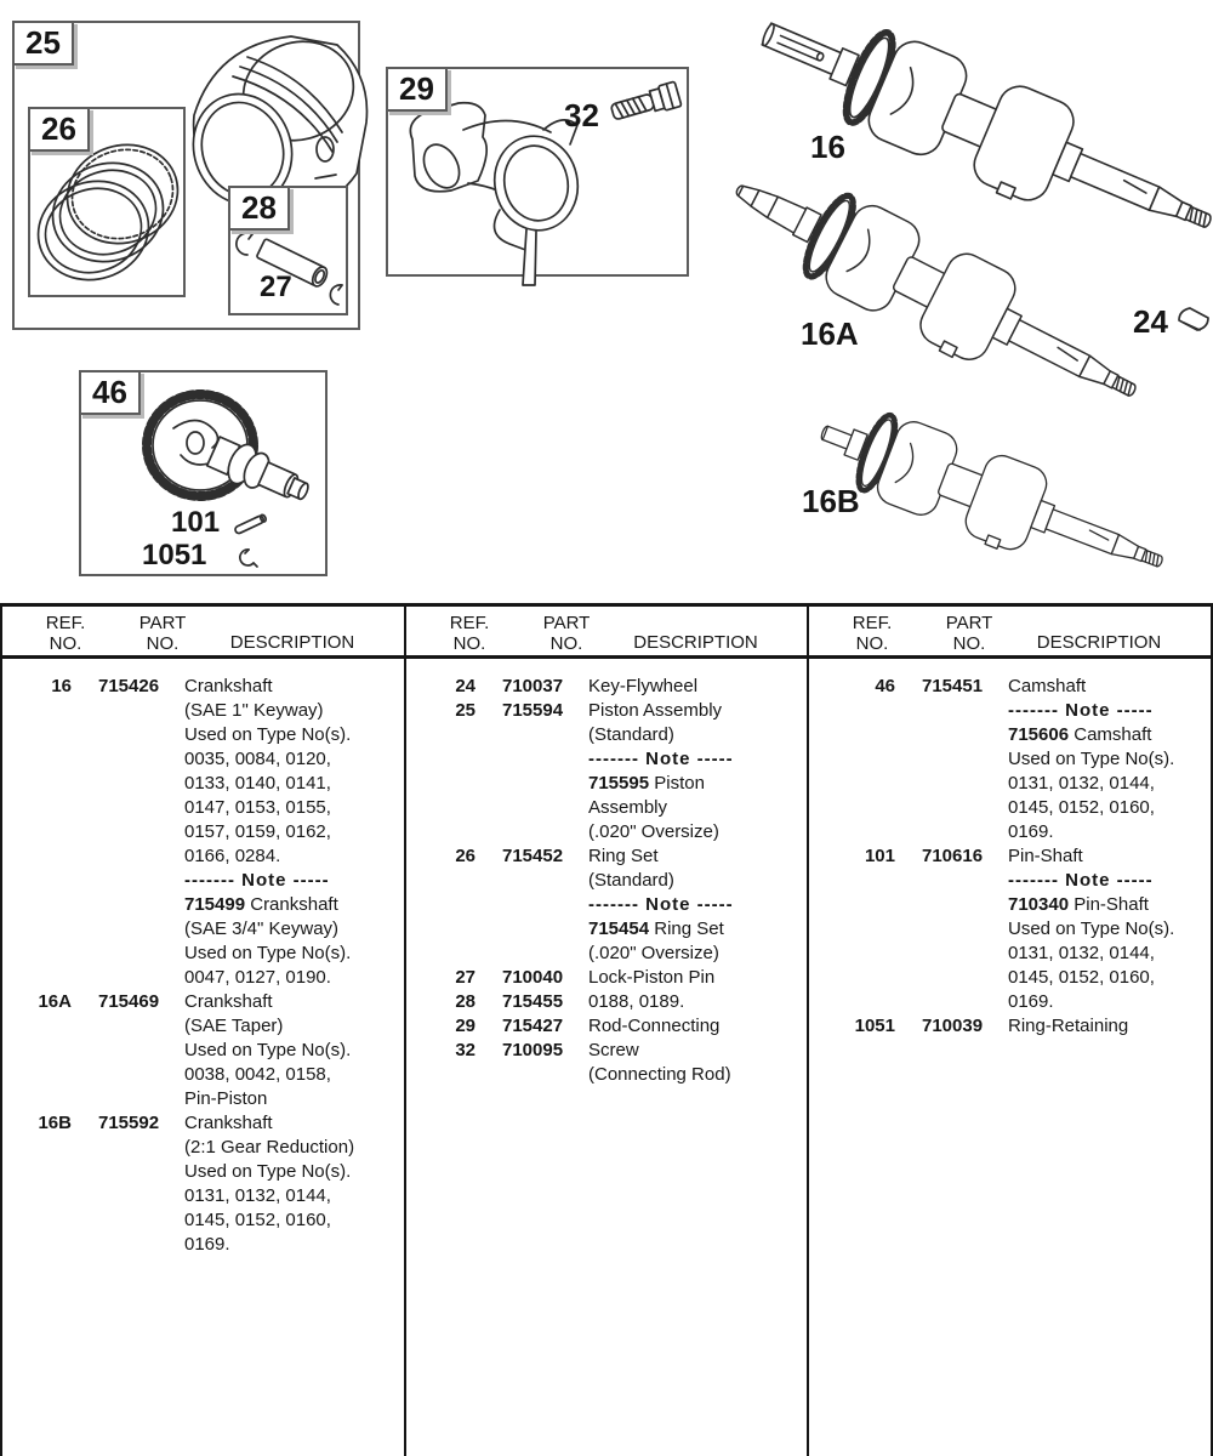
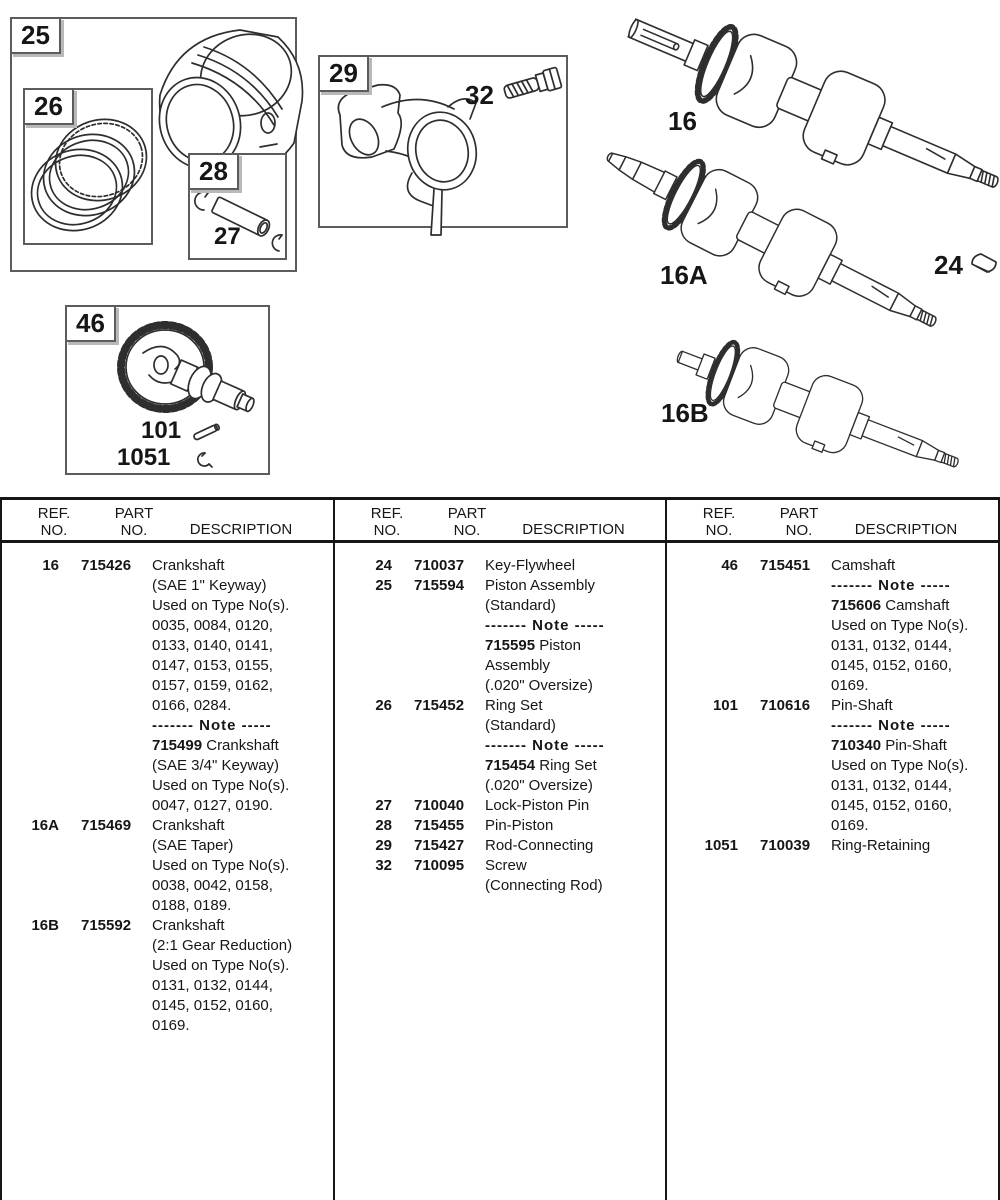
  25
  26
  28
  27
  29
  32
  46
  101
  1051
  16
  16A
  16B
  24
  REF.
  NO.
  PART
  NO.
  DESCRIPTION
  16
  715426
  Crankshaft
  (SAE 1" Keyway)
  Used on Type No(s).
  0035, 0084, 0120,
  0133, 0140, 0141,
  0147, 0153, 0155,
  0157, 0159, 0162,
  0166, 0284.
  ------- Note -----
  715499 Crankshaft
  (SAE 3/4" Keyway)
  Used on Type No(s).
  0047, 0127, 0190.
  16A
  715469
  Crankshaft
  (SAE Taper)
  Used on Type No(s).
  0038, 0042, 0158,
- Pin-Piston
+ 0188, 0189.
  16B
  715592
  Crankshaft
  (2:1 Gear Reduction)
  Used on Type No(s).
  0131, 0132, 0144,
  0145, 0152, 0160,
  0169.
  REF.
  NO.
  PART
  NO.
  DESCRIPTION
  24
  710037
  Key-Flywheel
  25
  715594
  Piston Assembly
  (Standard)
  ------- Note -----
  715595 Piston
  Assembly
  (.020" Oversize)
  26
  715452
  Ring Set
  (Standard)
  ------- Note -----
  715454 Ring Set
  (.020" Oversize)
  27
  710040
  Lock-Piston Pin
  28
  715455
- 0188, 0189.
+ Pin-Piston
  29
  715427
  Rod-Connecting
  32
  710095
  Screw
  (Connecting Rod)
  REF.
  NO.
  PART
  NO.
  DESCRIPTION
  46
  715451
  Camshaft
  ------- Note -----
  715606 Camshaft
  Used on Type No(s).
  0131, 0132, 0144,
  0145, 0152, 0160,
  0169.
  101
  710616
  Pin-Shaft
  ------- Note -----
  710340 Pin-Shaft
  Used on Type No(s).
  0131, 0132, 0144,
  0145, 0152, 0160,
  0169.
  1051
  710039
  Ring-Retaining
